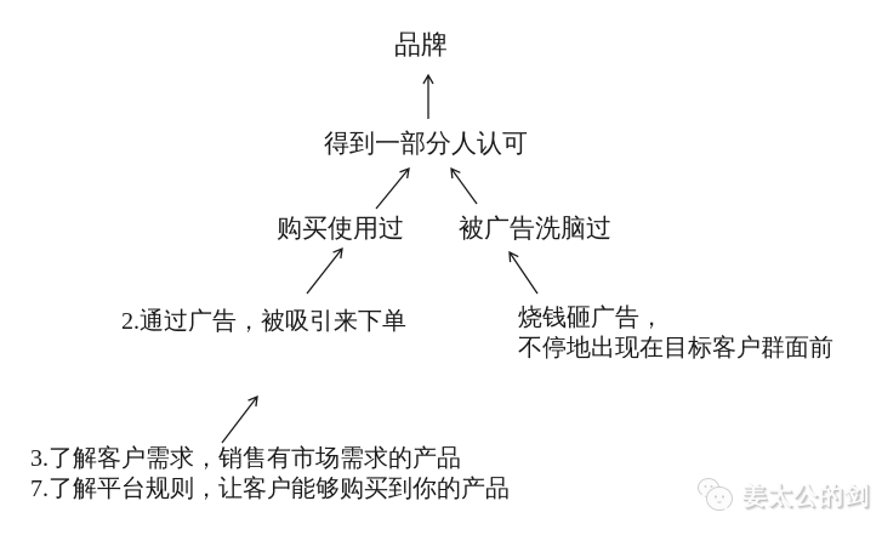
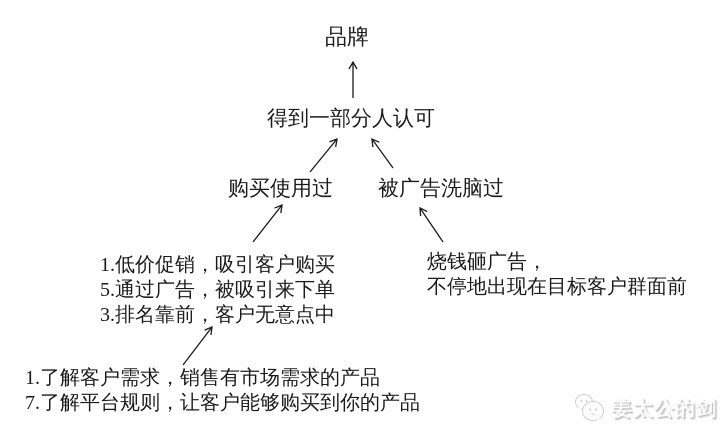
  品牌
  得到一部分人认可
  购买使用过
  被广告洗脑过
+ 1.低价促销，吸引客户购买
- 2.通过广告，被吸引来下单
+ 5.通过广告，被吸引来下单
+ 3.排名靠前，客户无意点中
  烧钱砸广告，
  不停地出现在目标客户群面前
- 3.了解客户需求，销售有市场需求的产品
+ 1.了解客户需求，销售有市场需求的产品
  7.了解平台规则，让客户能够购买到你的产品
  姜太公的剑
